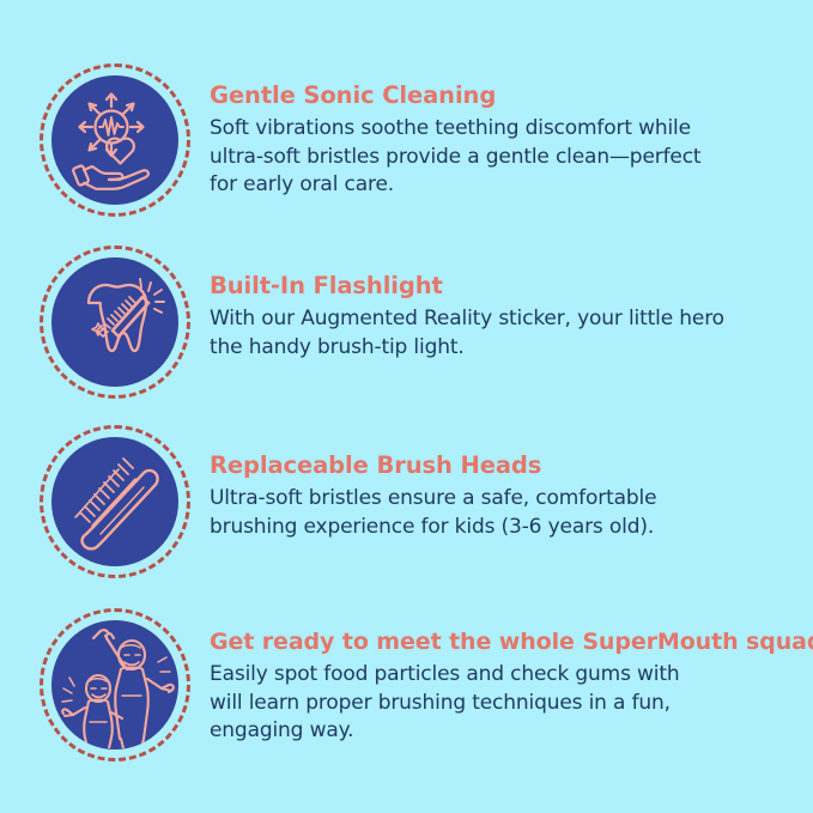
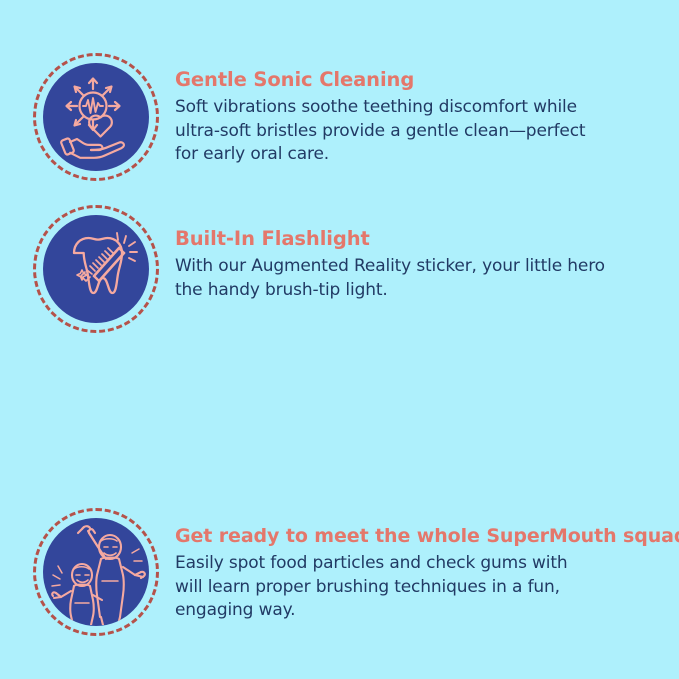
  Gentle Sonic Cleaning
  Soft vibrations soothe teething discomfort while
  ultra-soft bristles provide a gentle clean—perfect
  for early oral care.
  Built-In Flashlight
  With our Augmented Reality sticker, your little hero
  the handy brush-tip light.
- Replaceable Brush Heads
- Ultra-soft bristles ensure a safe, comfortable
- brushing experience for kids (3-6 years old).
  Get ready to meet the whole SuperMouth squa
  Easily spot food particles and check gums with
  will learn proper brushing techniques in a fun,
  engaging way.
